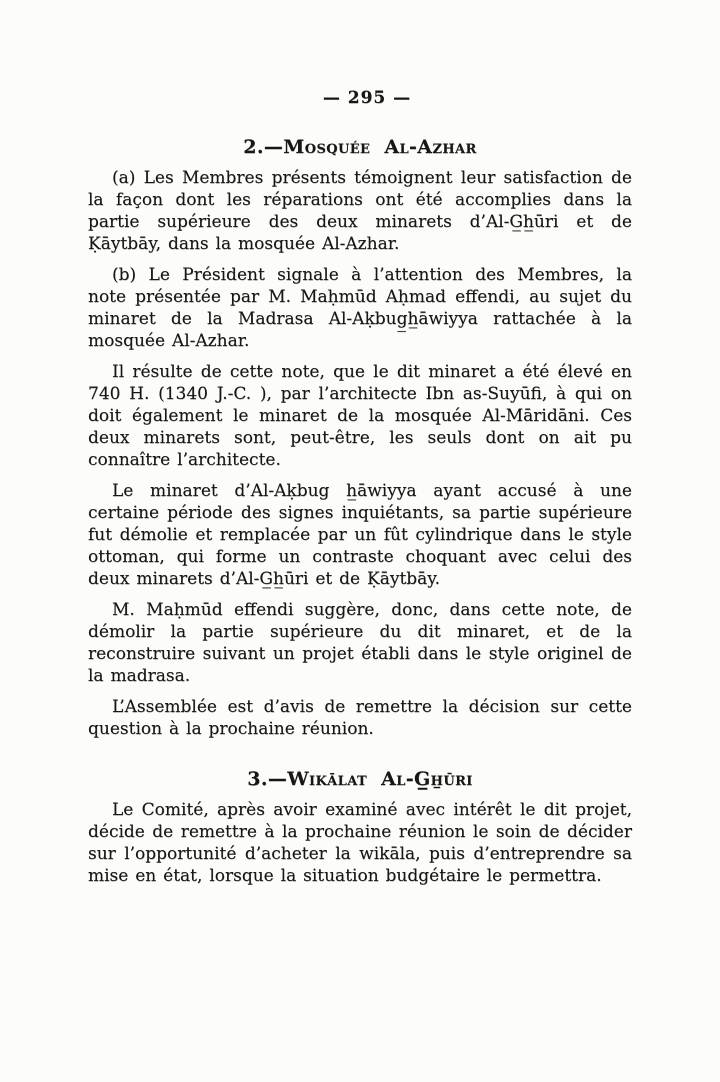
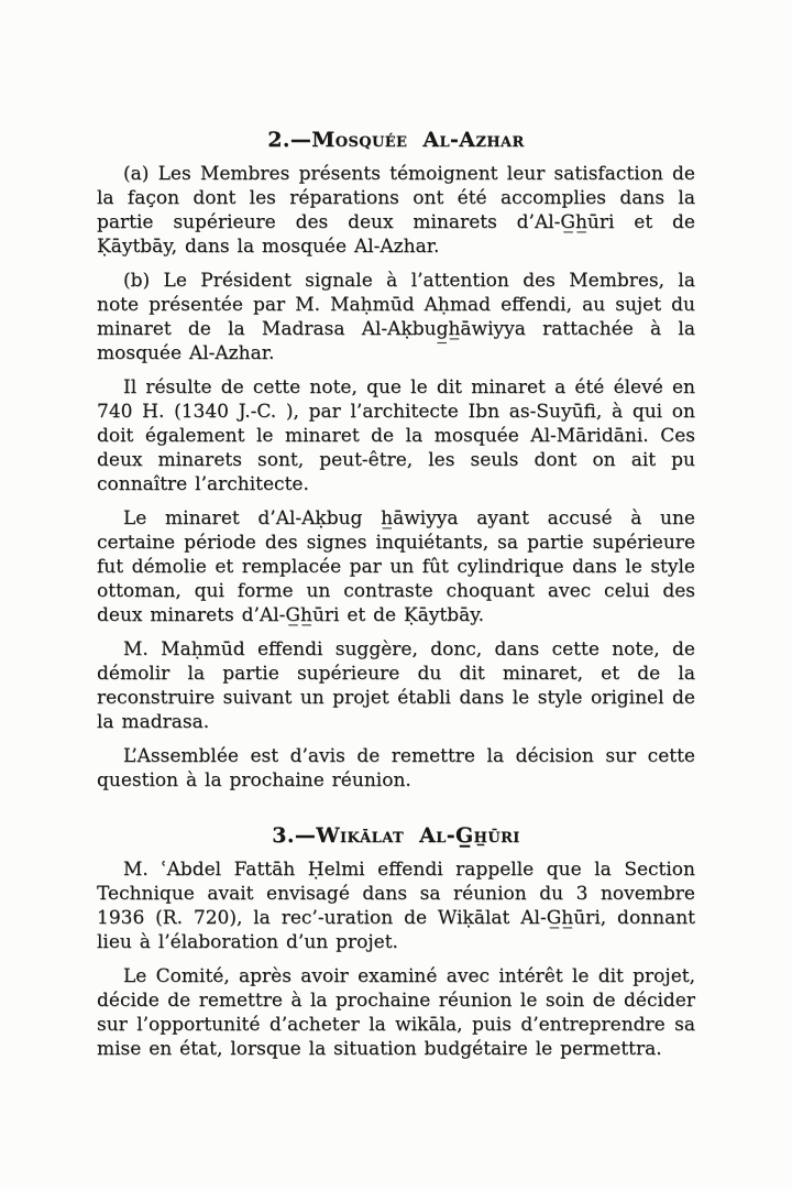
- — 295 —
  2.—Mosquée Al-Azhar
  (a) Les Membres présents témoignent leur satisfaction de la façon dont les réparations ont été accomplies dans la partie supérieure des deux minarets d’Al-G̲h̲ūri et de Ḳāytbāy, dans la mosquée Al-Azhar.
  (b) Le Président signale à l’attention des Membres, la note présentée par M. Maḥmūd Aḥmad effendi, au sujet du minaret de la Madrasa Al-Aḳbug̲h̲āwiyya rattachée à la mosquée Al-Azhar.
  Il résulte de cette note, que le dit minaret a été élevé en 740 H. (1340 J.-C. ), par l’architecte Ibn as-Suyūfi, à qui on doit également le minaret de la mosquée Al-Māridāni. Ces deux minarets sont, peut-être, les seuls dont on ait pu connaître l’architecte.
  Le minaret d’Al-Aḳbug h̲āwiyya ayant accusé à une certaine période des signes inquiétants, sa partie supérieure fut démolie et remplacée par un fût cylindrique dans le style ottoman, qui forme un contraste choquant avec celui des deux minarets d’Al-G̲h̲ūri et de Ḳāytbāy.
  M. Maḥmūd effendi suggère, donc, dans cette note, de démolir la partie supérieure du dit minaret, et de la reconstruire suivant un projet établi dans le style originel de la madrasa.
  L’Assemblée est d’avis de remettre la décision sur cette question à la prochaine réunion.
  3.—Wikālat Al-G̲h̲ūri
+ M. ʿAbdel Fattāh Ḥelmi effendi rappelle que la Section Technique avait envisagé dans sa réunion du 3 novembre 1936 (R. 720), la rec’-uration de Wiḳālat Al-G̲h̲ūri, donnant lieu à l’élaboration d’un projet.
  Le Comité, après avoir examiné avec intérêt le dit projet, décide de remettre à la prochaine réunion le soin de décider sur l’opportunité d’acheter la wikāla, puis d’entreprendre sa mise en état, lorsque la situation budgétaire le permettra.
